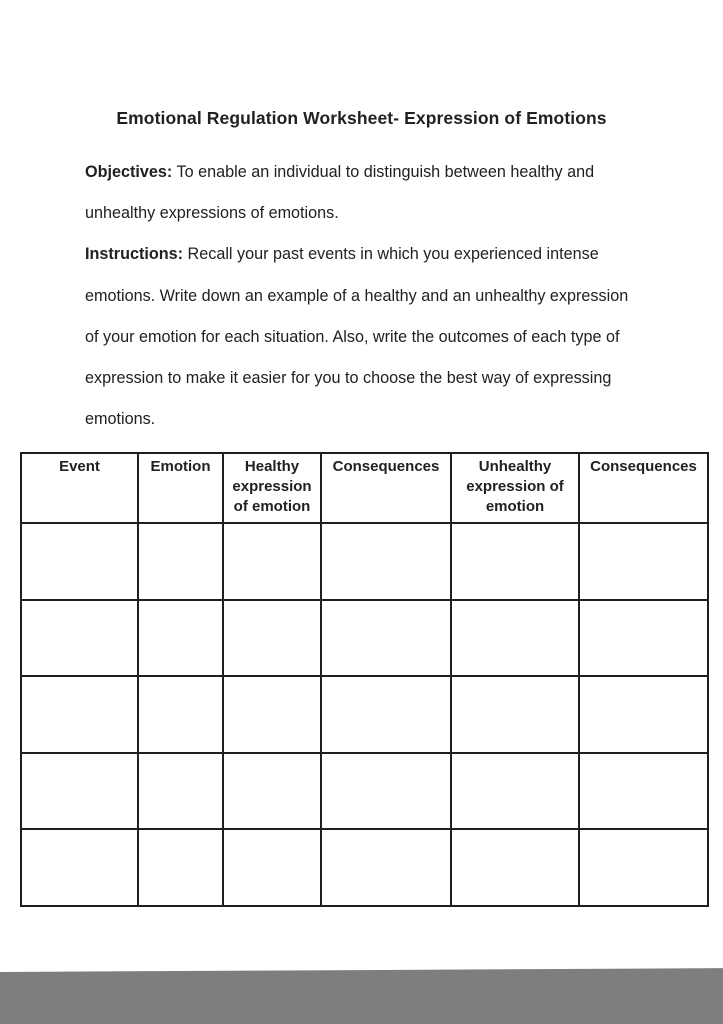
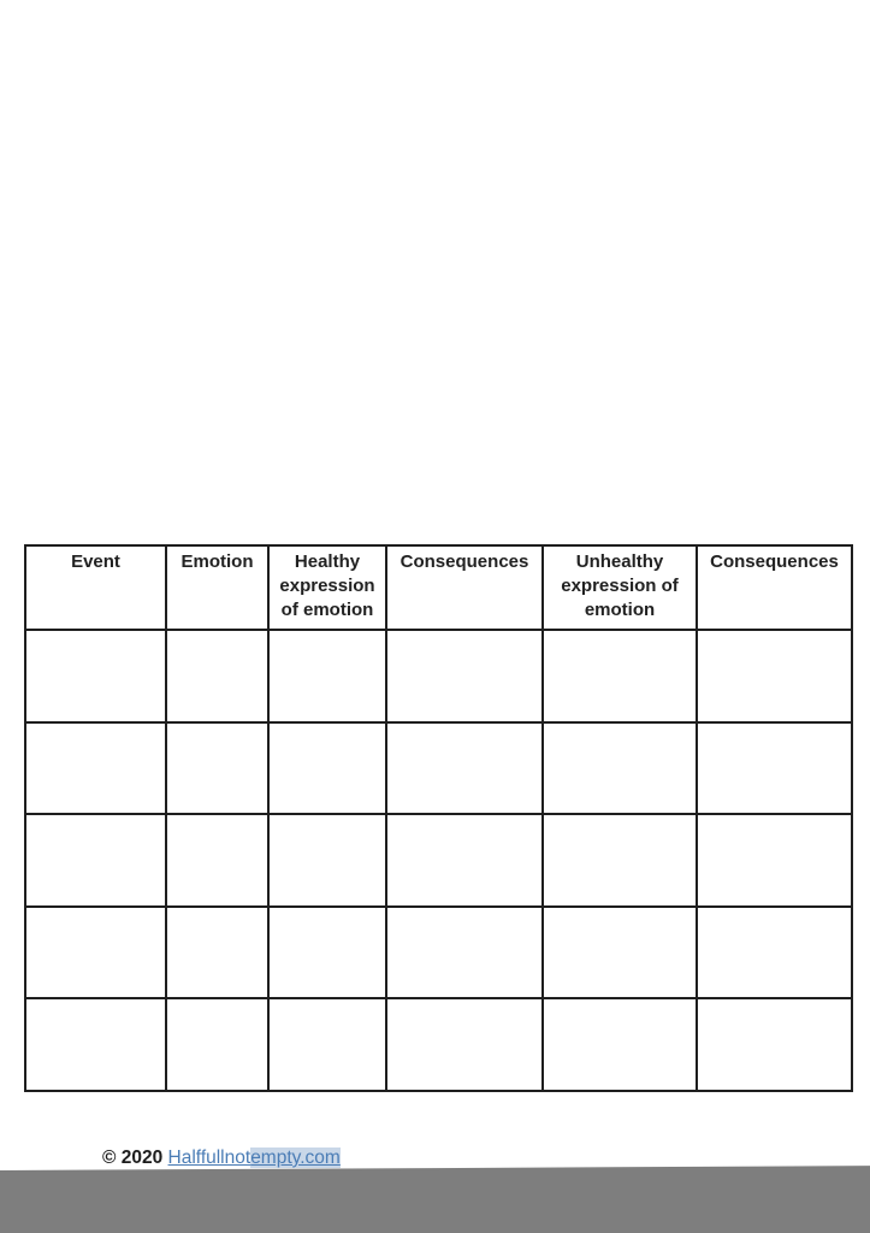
- Emotional Regulation Worksheet- Expression of Emotions
- Objectives: To enable an individual to distinguish between healthy and unhealthy expressions of emotions.
- Instructions: Recall your past events in which you experienced intense emotions. Write down an example of a healthy and an unhealthy expression of your emotion for each situation. Also, write the outcomes of each type of expression to make it easier for you to choose the best way of expressing emotions.
  Event	Emotion	Healthy expression of emotion	Consequences	Unhealthy expression of emotion	Consequences
+ © 2020 Halffullnotempty.com
